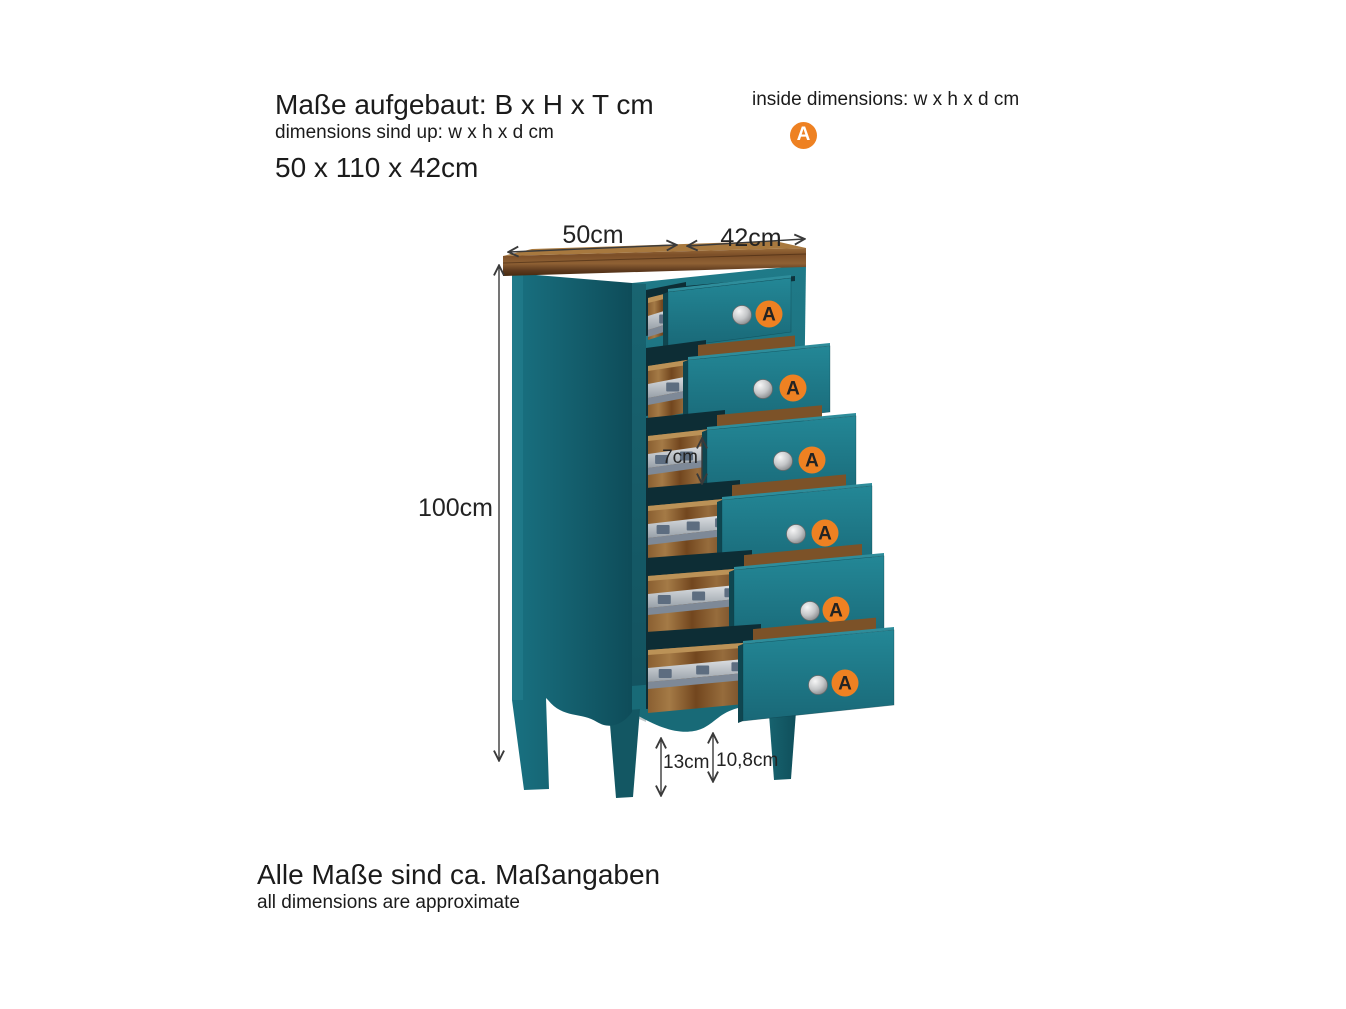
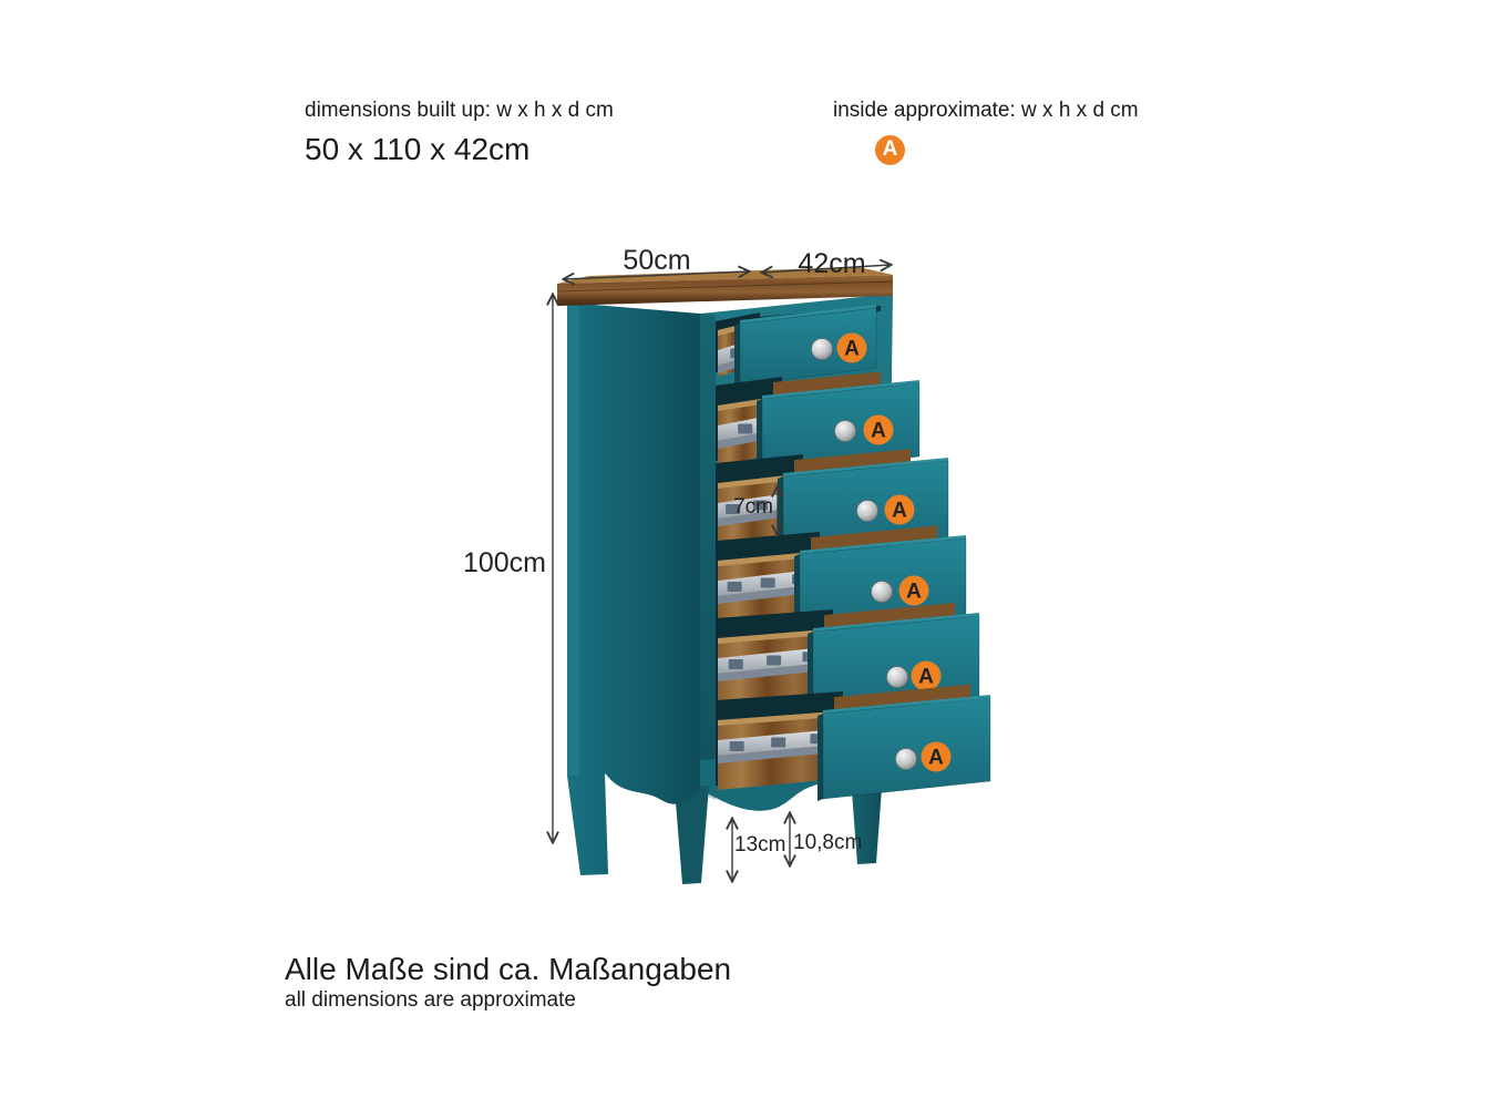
- Maße aufgebaut: B x H x T cm
- dimensions sind up: w x h x d cm
+ dimensions built up: w x h x d cm
  50 x 110 x 42cm
- inside dimensions: w x h x d cm
+ inside approximate: w x h x d cm
  A
  Alle Maße sind ca. Maßangaben
  all dimensions are approximate
  A
  A
  A
  A
  A
  A
  50cm
  42cm
  100cm
  7cm
  13cm
  10,8cm
